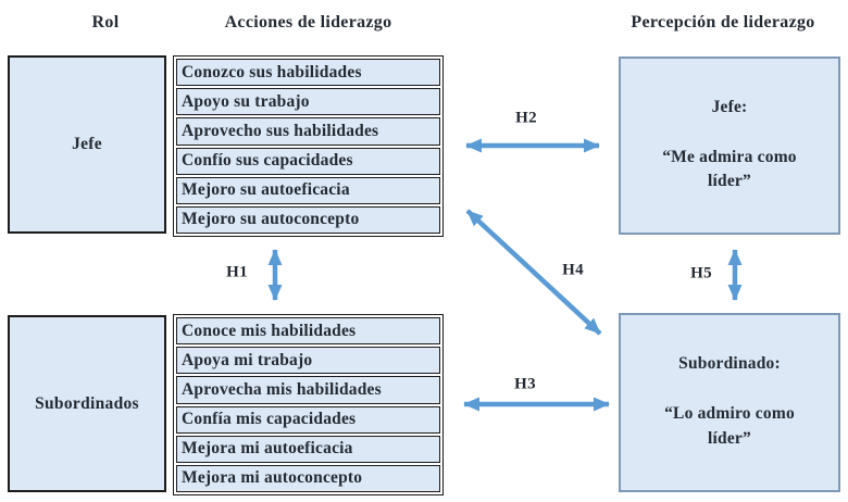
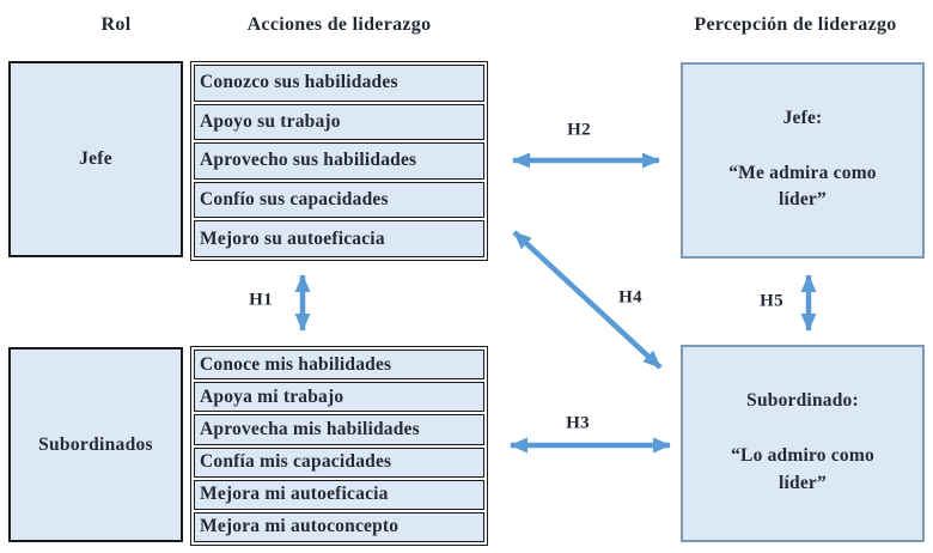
  Rol
  Acciones de liderazgo
  Percepción de liderazgo
  H1
  H2
  H3
  H4
  H5
  Jefe
  Subordinados
  Conozco sus habilidades
  Apoyo su trabajo
  Aprovecho sus habilidades
  Confío sus capacidades
  Mejoro su autoeficacia
- Mejoro su autoconcepto
  Conoce mis habilidades
  Apoya mi trabajo
  Aprovecha mis habilidades
  Confía mis capacidades
  Mejora mi autoeficacia
  Mejora mi autoconcepto
  Jefe:
  “Me admira como líder”
  Subordinado:
  “Lo admiro como líder”
